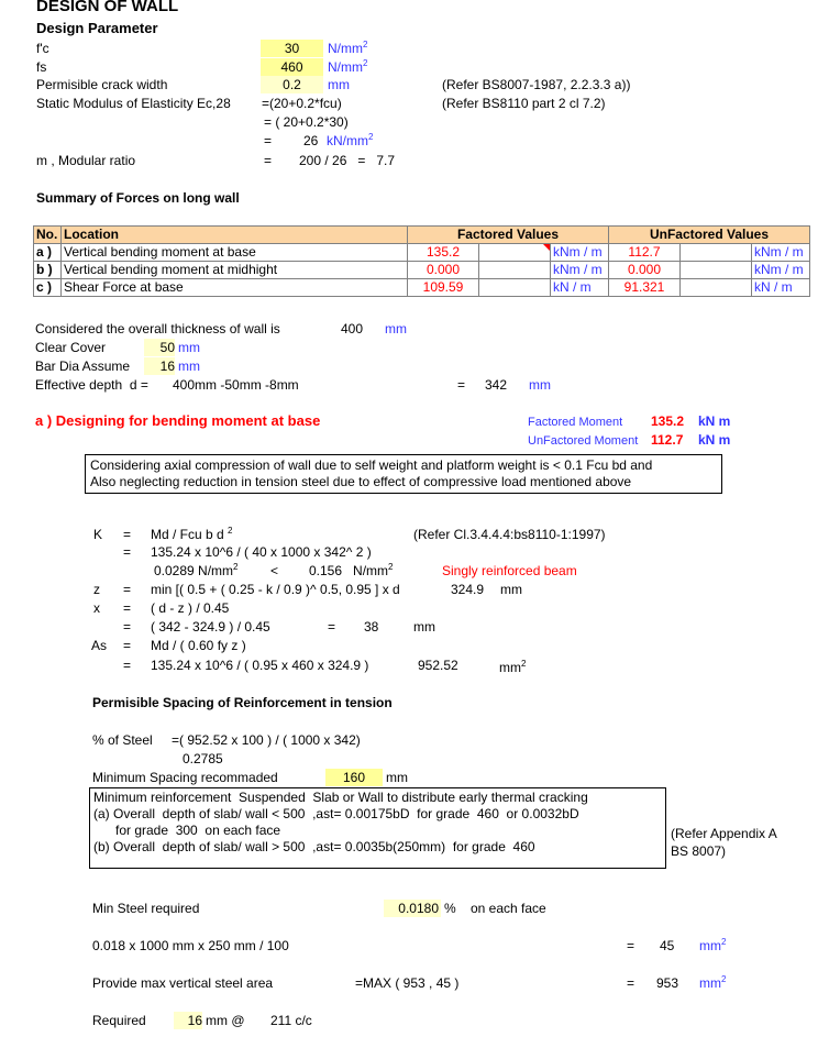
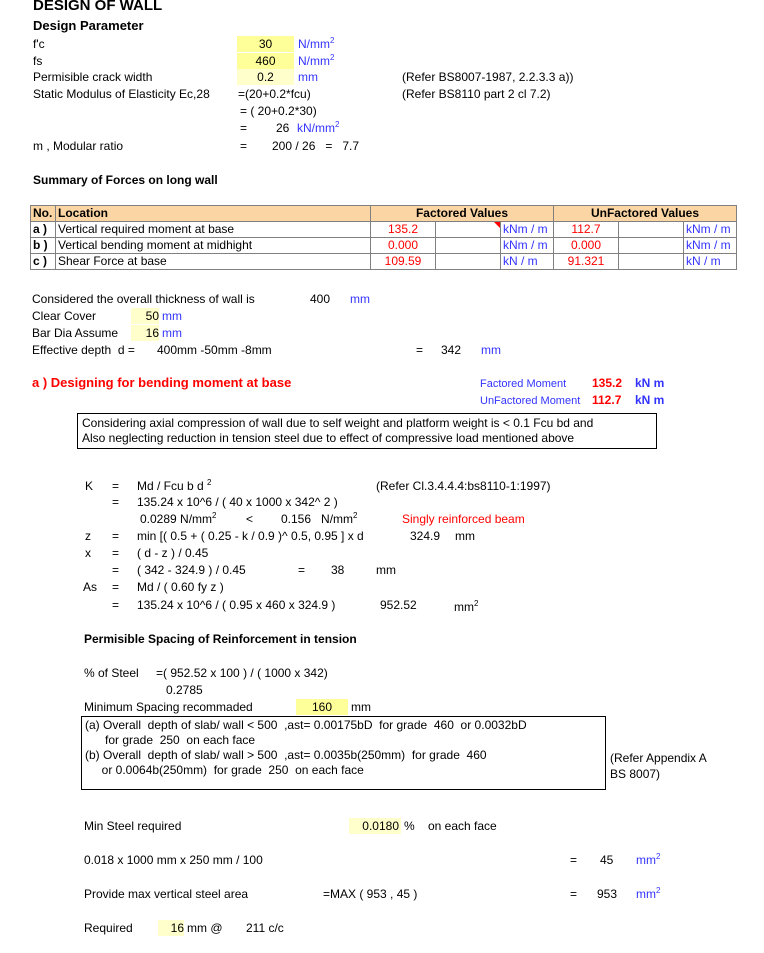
  DESIGN OF WALL
  Design Parameter
  f'c
  30
  N/mm2
  fs
  460
  N/mm2
  Permisible crack width
  0.2
  mm
  (Refer BS8007-1987, 2.2.3.3 a))
  Static Modulus of Elasticity Ec,28
  =(20+0.2*fcu)
  (Refer BS8110 part 2 cl 7.2)
  = ( 20+0.2*30)
  =
  26
  kN/mm2
  m , Modular ratio
  =
  200 / 26 = 7.7
  Summary of Forces on long wall
  No.	Location	Factored Values	UnFactored Values
- a )	Vertical bending moment at base	135.2		kNm / m	112.7		kNm / m
+ a )	Vertical required moment at base	135.2		kNm / m	112.7		kNm / m
  b )	Vertical bending moment at midhight	0.000		kNm / m	0.000		kNm / m
  c )	Shear Force at base	109.59		kN / m	91.321		kN / m
  Considered the overall thickness of wall is
  400
  mm
  Clear Cover
  50
  mm
  Bar Dia Assume
  16
  mm
  Effective depth d =
  400mm -50mm -8mm
  =
  342
  mm
  a ) Designing for bending moment at base
  Factored Moment
  135.2
  kN m
  UnFactored Moment
  112.7
  kN m
  Considering axial compression of wall due to self weight and platform weight is < 0.1 Fcu bd and
  Also neglecting reduction in tension steel due to effect of compressive load mentioned above
  K
  =
  Md / Fcu b d 2
  (Refer Cl.3.4.4.4:bs8110-1:1997)
  =
  135.24 x 10^6 / ( 40 x 1000 x 342^ 2 )
  0.0289 N/mm2
  <
  0.156 N/mm2
  Singly reinforced beam
  z
  =
  min [( 0.5 + ( 0.25 - k / 0.9 )^ 0.5, 0.95 ] x d
  324.9
  mm
  x
  =
  ( d - z ) / 0.45
  =
  ( 342 - 324.9 ) / 0.45
  =
  38
  mm
  As
  =
  Md / ( 0.60 fy z )
  =
  135.24 x 10^6 / ( 0.95 x 460 x 324.9 )
  952.52
  mm2
  Permisible Spacing of Reinforcement in tension
  % of Steel
  =( 952.52 x 100 ) / ( 1000 x 342)
  0.2785
  Minimum Spacing recommaded
  160
  mm
- Minimum reinforcement Suspended Slab or Wall to distribute early thermal cracking
  (a) Overall depth of slab/ wall < 500 ,ast= 0.00175bD for grade 460 or 0.0032bD
- for grade 300 on each face
+ for grade 250 on each face
  (b) Overall depth of slab/ wall > 500 ,ast= 0.0035b(250mm) for grade 460
+ or 0.0064b(250mm) for grade 250 on each face
  (Refer Appendix A
  BS 8007)
  Min Steel required
  0.0180
  %
  on each face
  0.018 x 1000 mm x 250 mm / 100
  =
  45
  mm2
  Provide max vertical steel area
  =MAX ( 953 , 45 )
  =
  953
  mm2
  Required
  16
  mm @
  211 c/c
